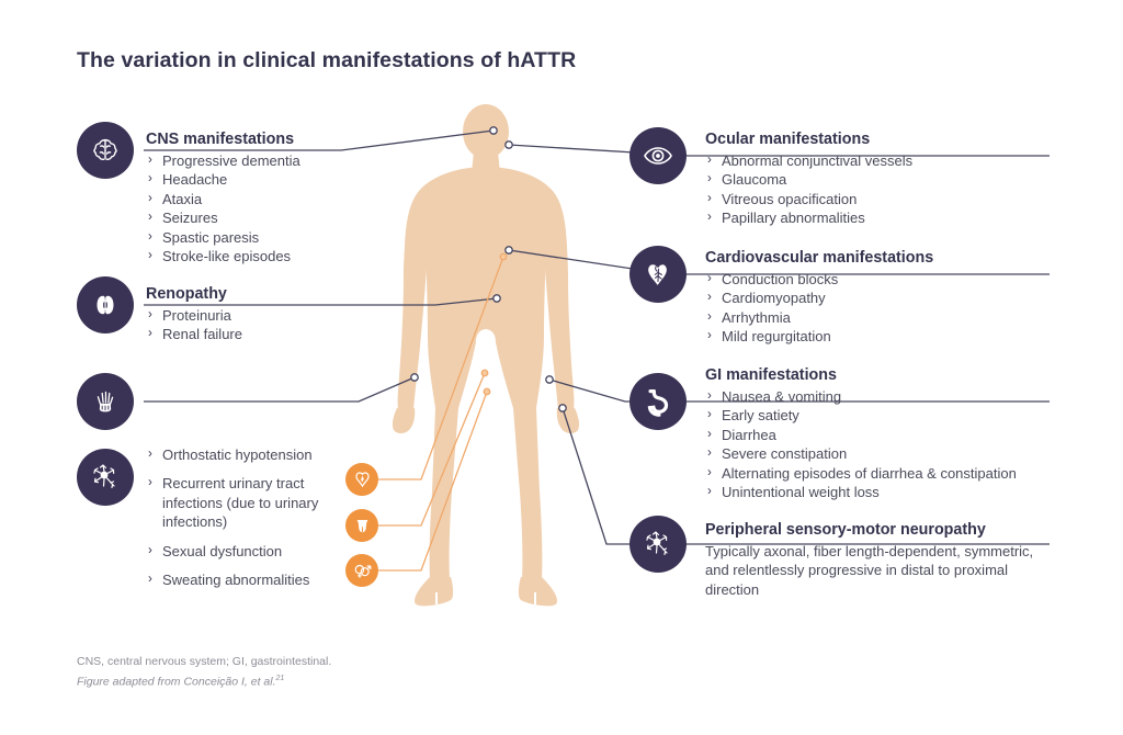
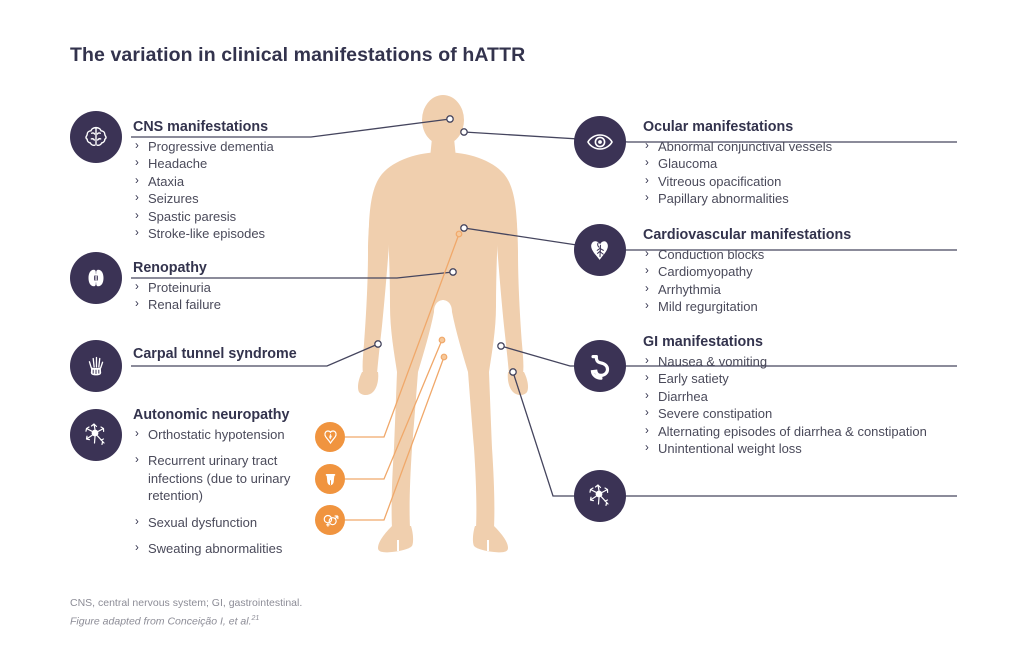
  The variation in clinical manifestations of hATTR
  CNS manifestations
  ›
  Progressive dementia
  ›
  Headache
  ›
  Ataxia
  ›
  Seizures
  ›
  Spastic paresis
  ›
  Stroke-like episodes
  Renopathy
  ›
  Proteinuria
  ›
  Renal failure
+ Carpal tunnel syndrome
+ Autonomic neuropathy
  ›
  Orthostatic hypotension
  ›
- Recurrent urinary tract infections (due to urinary infections)
+ Recurrent urinary tract infections (due to urinary retention)
  ›
  Sexual dysfunction
  ›
  Sweating abnormalities
  Ocular manifestations
  ›
  Abnormal conjunctival vessels
  ›
  Glaucoma
  ›
  Vitreous opacification
  ›
  Papillary abnormalities
  Cardiovascular manifestations
  ›
  Conduction blocks
  ›
  Cardiomyopathy
  ›
  Arrhythmia
  ›
  Mild regurgitation
  GI manifestations
  ›
  Nausea & vomiting
  ›
  Early satiety
  ›
  Diarrhea
  ›
  Severe constipation
  ›
  Alternating episodes of diarrhea & constipation
  ›
  Unintentional weight loss
- Peripheral sensory-motor neuropathy
- Typically axonal, fiber length-dependent, symmetric, and relentlessly progressive in distal to proximal direction
  CNS, central nervous system; GI, gastrointestinal.
  Figure adapted from Conceição I, et al.
